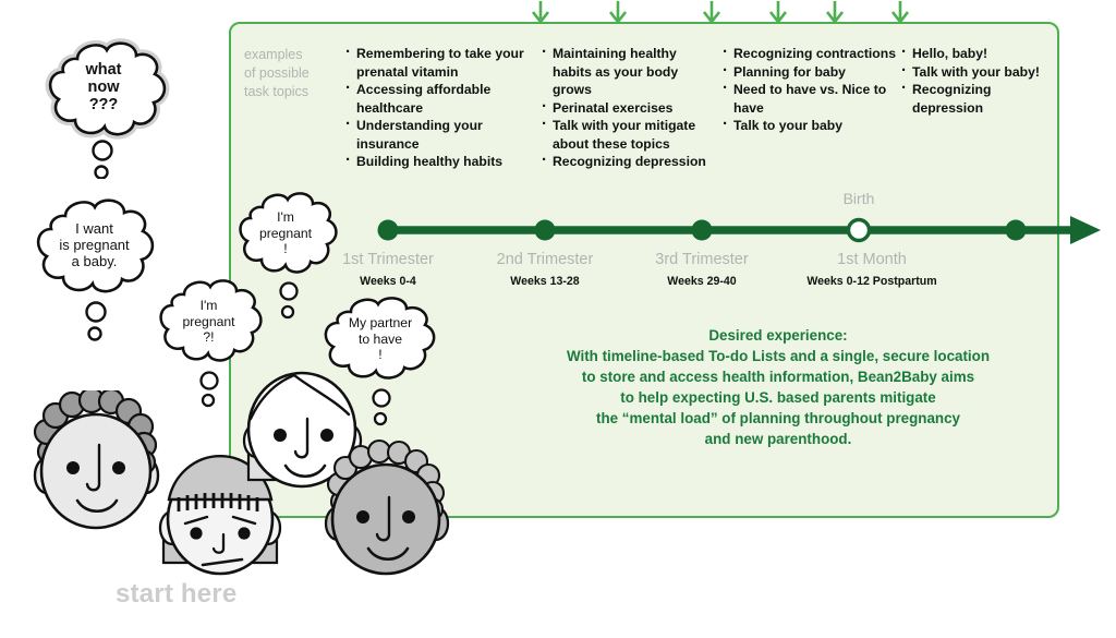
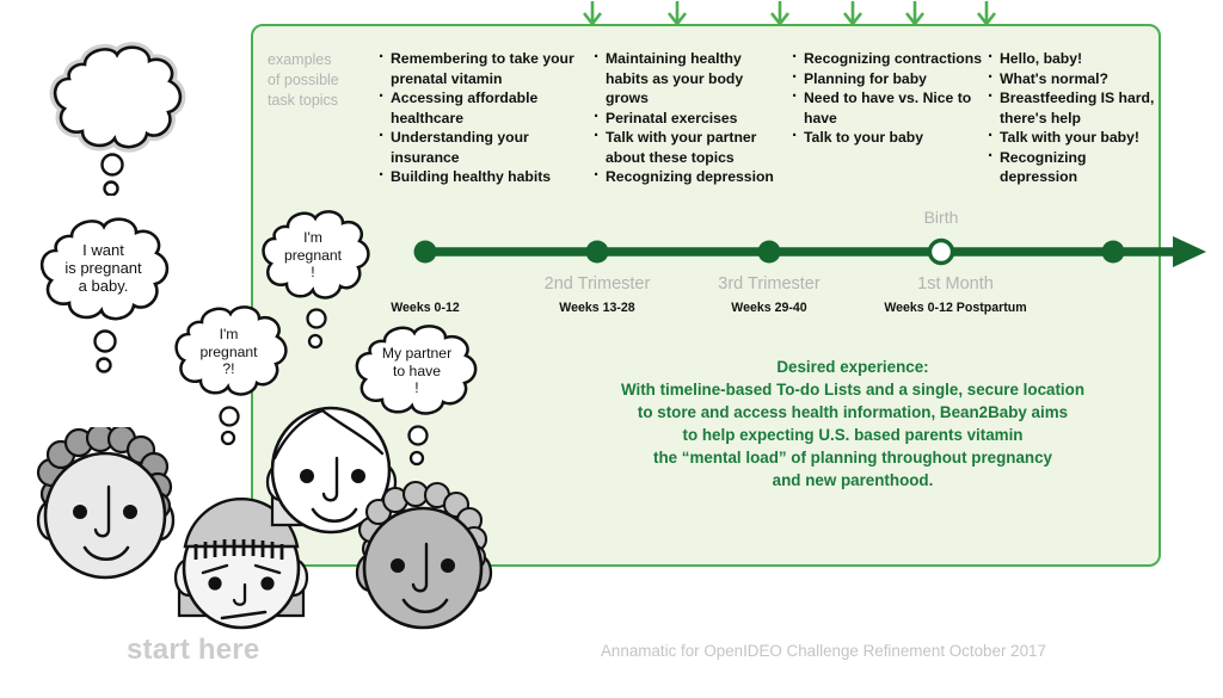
  examples
  of possible
  task topics
  Remembering to take your prenatal vitamin
  Accessing affordable healthcare
  Understanding your insurance
  Building healthy habits
  Maintaining healthy habits as your body grows
  Perinatal exercises
- Talk with your mitigate about these topics
+ Talk with your partner about these topics
  Recognizing depression
  Recognizing contractions
  Planning for baby
  Need to have vs. Nice to have
  Talk to your baby
  Hello, baby!
+ What's normal?
+ Breastfeeding IS hard, there's help
  Talk with your baby!
  Recognizing depression
  Birth
- 1st Trimester
- Weeks 0-4
+ Weeks 0-12
  2nd Trimester
  Weeks 13-28
  3rd Trimester
  Weeks 29-40
  1st Month
  Weeks 0-12 Postpartum
  Desired experience:
  With timeline-based To-do Lists and a single, secure location
  to store and access health information, Bean2Baby aims
- to help expecting U.S. based parents mitigate
+ to help expecting U.S. based parents vitamin
  the “mental load” of planning throughout pregnancy
  and new parenthood.
- what
- now
- ???
  I want
  is pregnant
  a baby.
  I'm
  pregnant
  ?!
  I'm
  pregnant
  !
  My partner
  to have
  !
  start here
+ Annamatic for OpenIDEO Challenge Refinement October 2017
